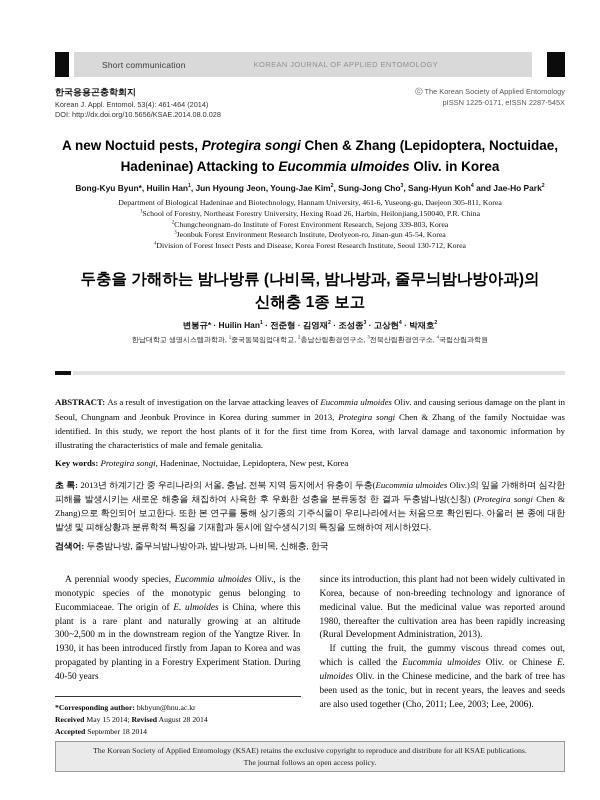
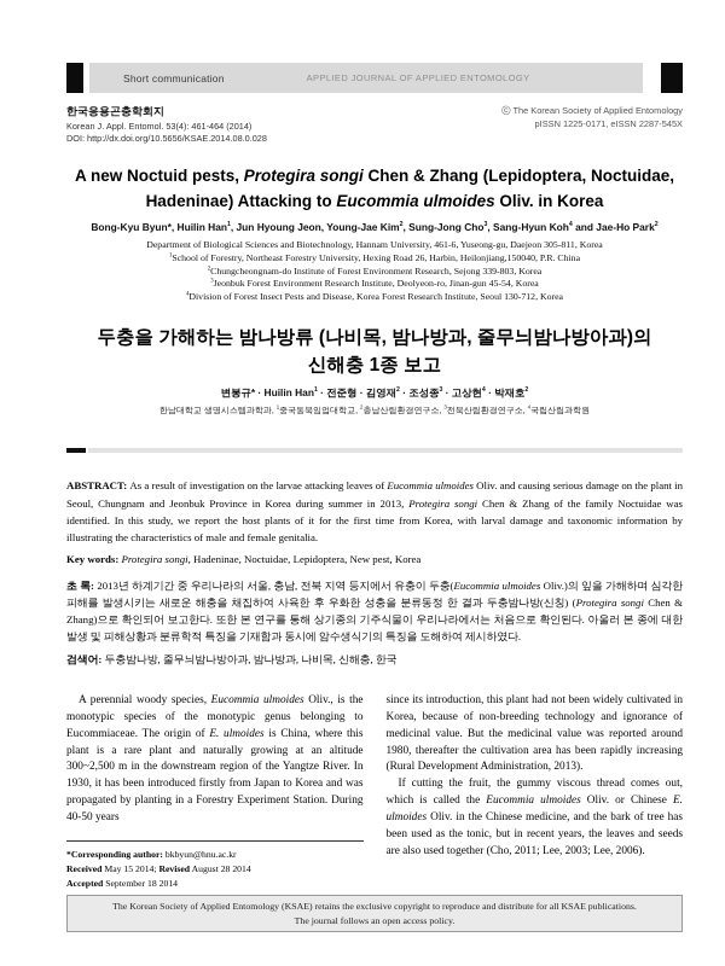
  Short communication
- KOREAN JOURNAL OF APPLIED ENTOMOLOGY
+ APPLIED JOURNAL OF APPLIED ENTOMOLOGY
  한국응용곤충학회지
  Korean J. Appl. Entomol. 53(4): 461-464 (2014)
  DOI: http://dx.doi.org/10.5656/KSAE.2014.08.0.028
  ⓒ The Korean Society of Applied Entomology
  pISSN 1225-0171, eISSN 2287-545X
  A new Noctuid pests, Protegira songi Chen & Zhang (Lepidoptera, Noctuidae,
  Hadeninae) Attacking to Eucommia ulmoides Oliv. in Korea
  Bong-Kyu Byun*, Huilin Han , Jun Hyoung Jeon, Young-Jae Kim , Sung-Jong Cho , Sang-Hyun Koh and Jae-Ho Park
- Department of Biological Hadeninae and Biotechnology, Hannam University, 461-6, Yuseong-gu, Daejeon 305-811, Korea
+ Department of Biological Sciences and Biotechnology, Hannam University, 461-6, Yuseong-gu, Daejeon 305-811, Korea
  School of Forestry, Northeast Forestry University, Hexing Road 26, Harbin, Heilonjiang,150040, P.R. China
  Chungcheongnam-do Institute of Forest Environment Research, Sejong 339-803, Korea
  Jeonbuk Forest Environment Research Institute, Deolyeon-ro, Jinan-gun 45-54, Korea
  Division of Forest Insect Pests and Disease, Korea Forest Research Institute, Seoul 130-712, Korea
  두충을 가해하는 밤나방류 (나비목, 밤나방과, 줄무늬밤나방아과)의
  신해충 1종 보고
  변봉규* · Huilin Han · 전준형 · 김영재 · 조성종 · 고상현 · 박재호
  ABSTRACT: As a result of investigation on the larvae attacking leaves of Eucommia ulmoides Oliv. and causing serious damage on the plant in Seoul, Chungnam and Jeonbuk Province in Korea during summer in 2013, Protegira songi Chen & Zhang of the family Noctuidae was identified. In this study, we report the host plants of it for the first time from Korea, with larval damage and taxonomic information by illustrating the characteristics of male and female genitalia.
  Key words: Protegira songi, Hadeninae, Noctuidae, Lepidoptera, New pest, Korea
  초 록: 2013년 하계기간 중 우리나라의 서울, 충남, 전북 지역 등지에서 유충이 두충(Eucommia ulmoides Oliv.)의 잎을 가해하며 심각한 피해를 발생시키는 새로운 해충을 채집하여 사육한 후 우화한 성충을 분류동정 한 결과 두충밤나방(신칭) (Protegira songi Chen & Zhang)으로 확인되어 보고한다. 또한 본 연구를 통해 상기종의 기주식물이 우리나라에서는 처음으로 확인된다. 아울러 본 종에 대한 발생 및 피해상황과 분류학적 특징을 기재함과 동시에 암수생식기의 특징을 도해하여 제시하였다.
  검색어: 두충밤나방, 줄무늬밤나방아과, 밤나방과, 나비목, 신해충, 한국
  A perennial woody species, Eucommia ulmoides Oliv., is the monotypic species of the monotypic genus belonging to Eucommiaceae. The origin of E. ulmoides is China, where this plant is a rare plant and naturally growing at an altitude 300~2,500 m in the downstream region of the Yangtze River. In 1930, it has been introduced firstly from Japan to Korea and was propagated by planting in a Forestry Experiment Station. During 40-50 years
  *Corresponding author: bkbyun@hnu.ac.kr
  Received May 15 2014; Revised August 28 2014
  Accepted September 18 2014
  since its introduction, this plant had not been widely cultivated in Korea, because of non-breeding technology and ignorance of medicinal value. But the medicinal value was reported around 1980, thereafter the cultivation area has been rapidly increasing (Rural Development Administration, 2013).
  If cutting the fruit, the gummy viscous thread comes out, which is called the Eucommia ulmoides Oliv. or Chinese E. ulmoides Oliv. in the Chinese medicine, and the bark of tree has been used as the tonic, but in recent years, the leaves and seeds are also used together (Cho, 2011; Lee, 2003; Lee, 2006).
  The Korean Society of Applied Entomology (KSAE) retains the exclusive copyright to reproduce and distribute for all KSAE publications.
  The journal follows an open access policy.
